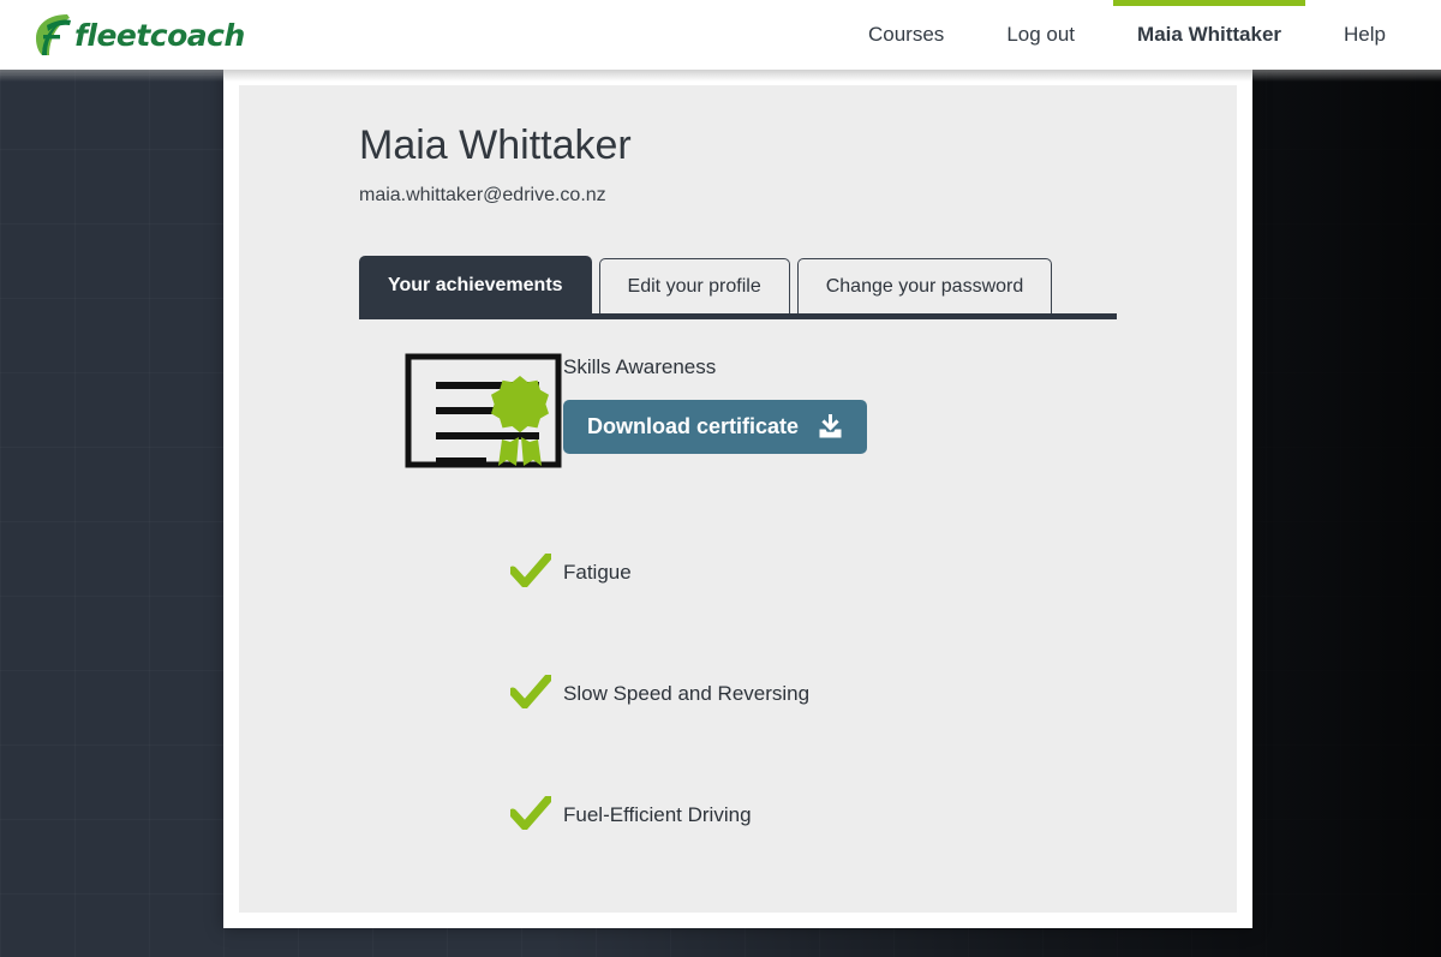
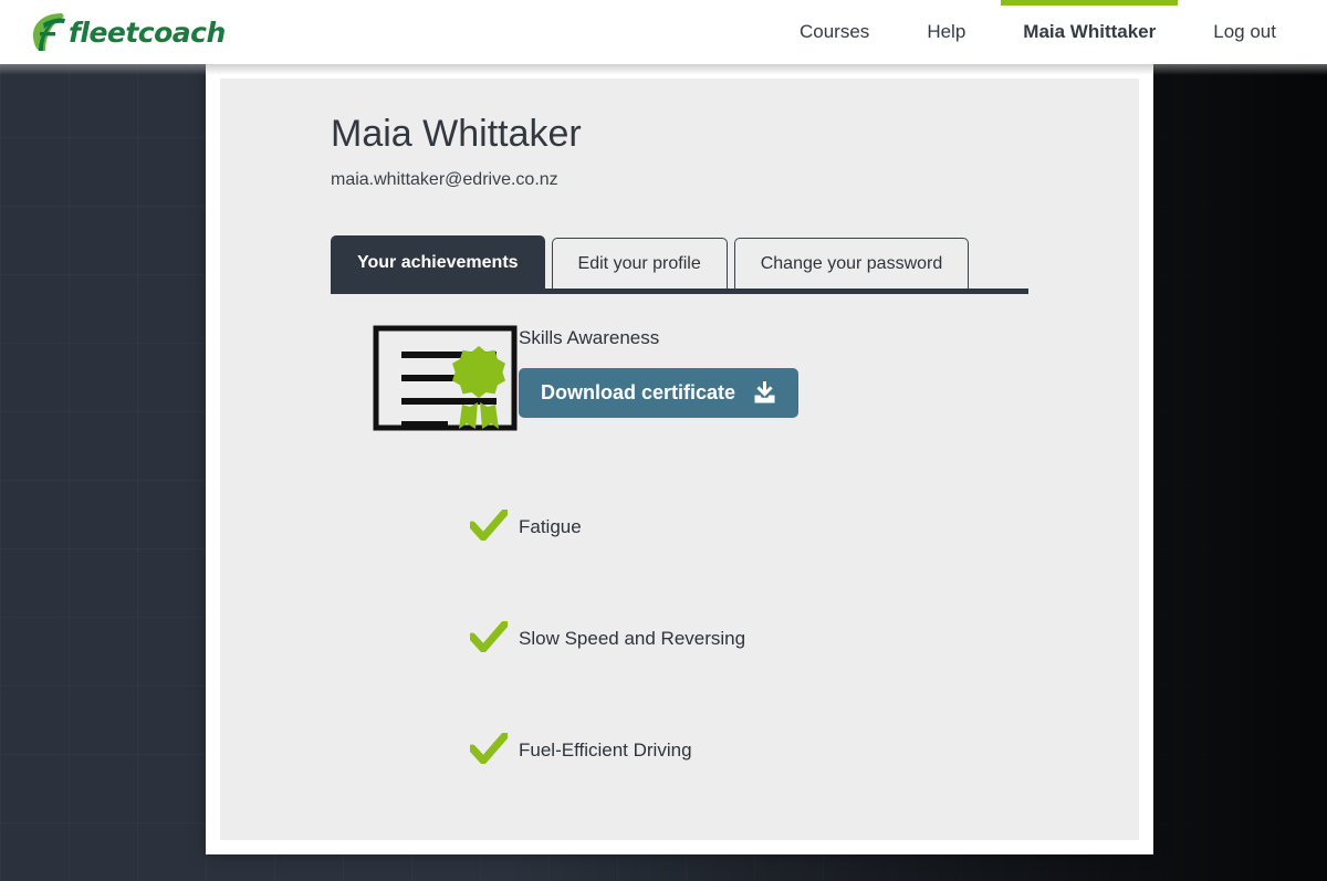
  fleetcoach
  Courses
- Log out
+ Help
  Maia Whittaker
- Help
+ Log out
  Maia Whittaker
  maia.whittaker@edrive.co.nz
  Your achievements
  Edit your profile
  Change your password
  Skills Awareness
  Download certificate
  Fatigue
  Slow Speed and Reversing
  Fuel-Efficient Driving
